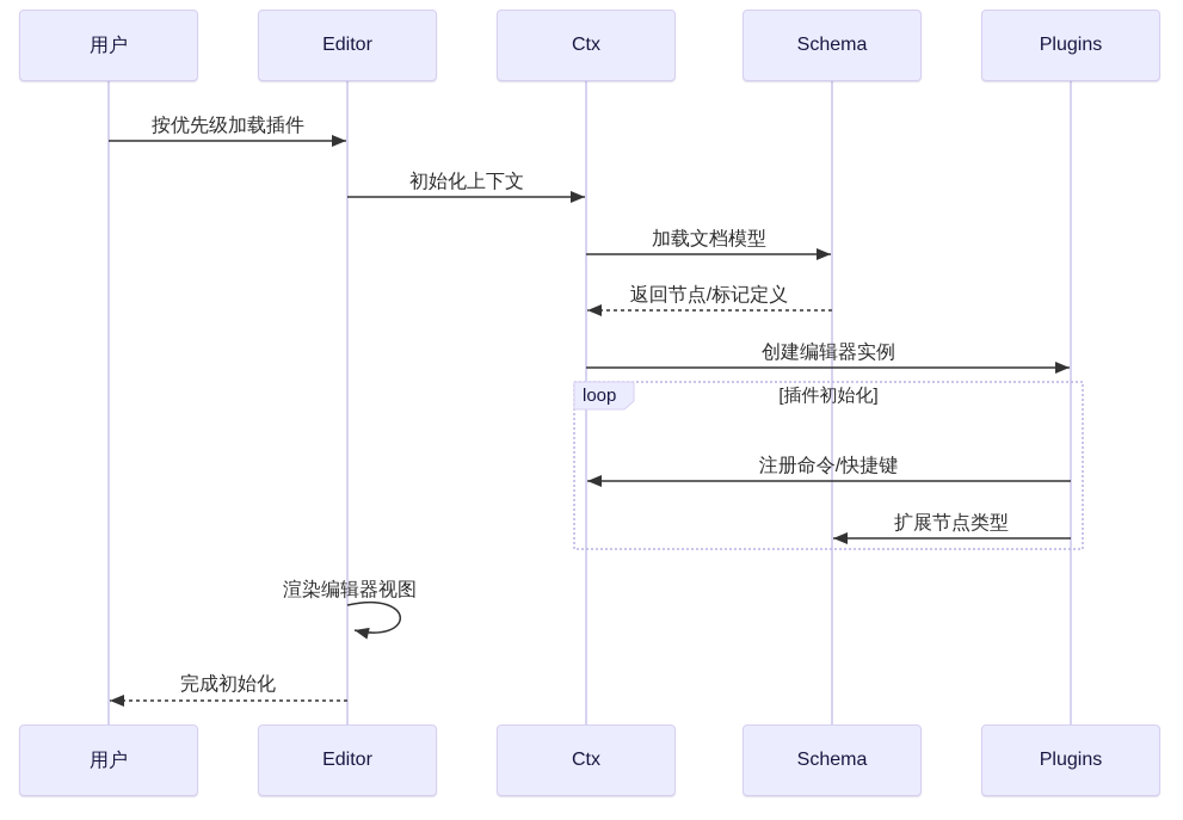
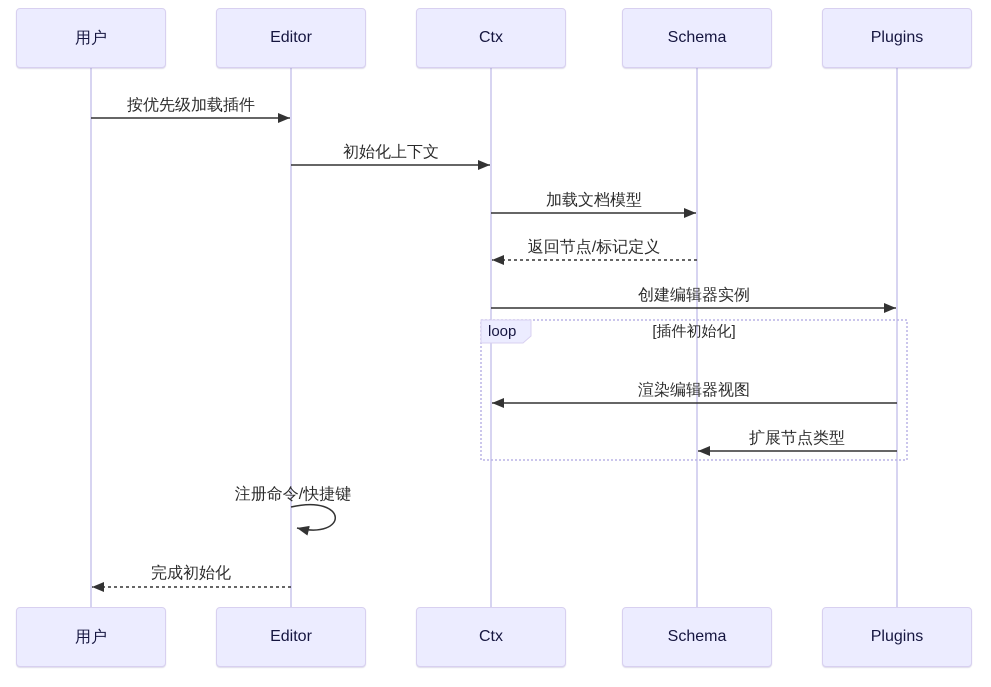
  用户
  Editor
  Ctx
  Schema
  Plugins
  用户
  Editor
  Ctx
  Schema
  Plugins
  按优先级加载插件
  初始化上下文
  加载文档模型
  返回节点/标记定义
  创建编辑器实例
- 注册命令/快捷键
+ 渲染编辑器视图
  扩展节点类型
- 渲染编辑器视图
+ 注册命令/快捷键
  完成初始化
  loop
  [插件初始化]
